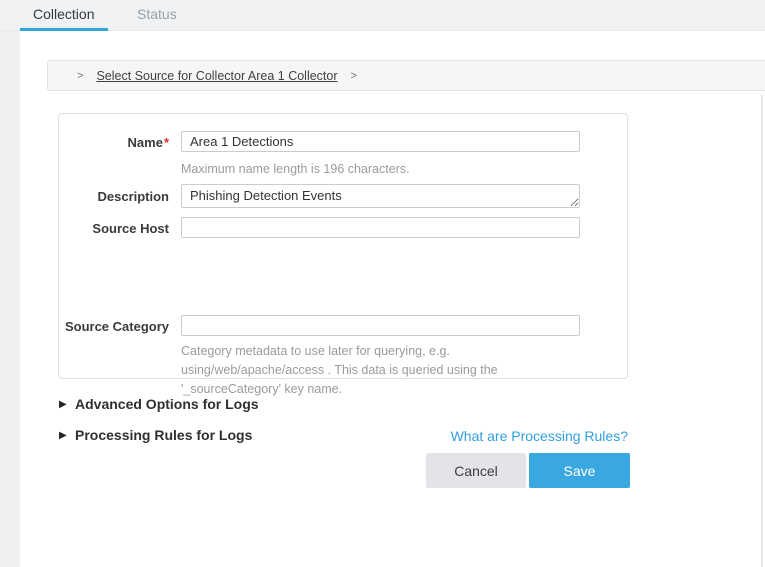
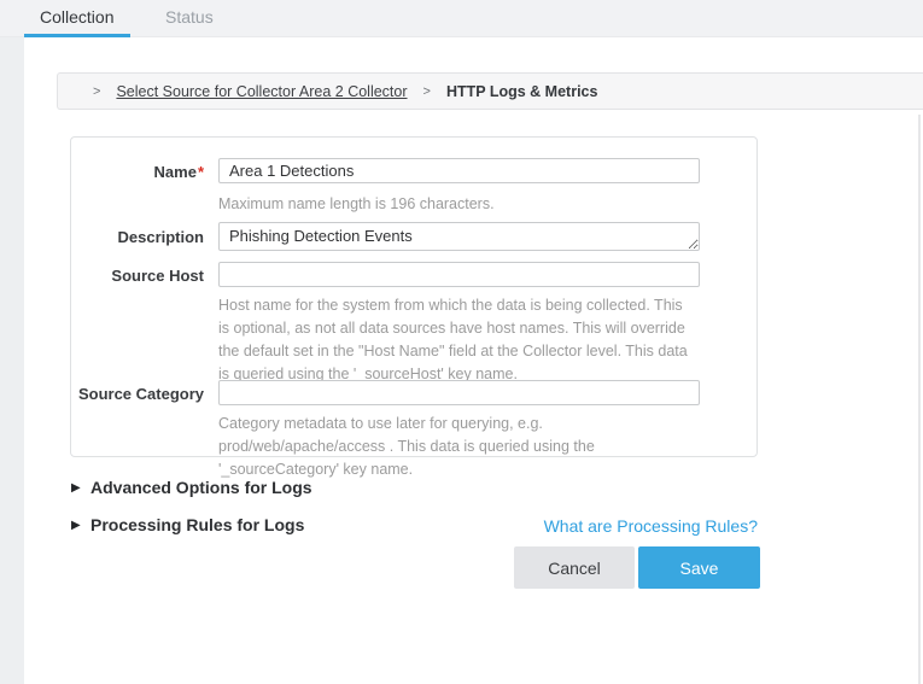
  Collection
  Status
  >
- Select Source for Collector Area 1 Collector
+ Select Source for Collector Area 2 Collector
  >
+ HTTP Logs & Metrics
  Name*
  Area 1 Detections
  Maximum name length is 196 characters.
  Description
  Phishing Detection Events
  Source Host
+ Host name for the system from which the data is being collected. This is optional, as not all data sources have host names. This will override the default set in the "Host Name" field at the Collector level. This data is queried using the '_sourceHost' key name.
  Source Category
- Category metadata to use later for querying, e.g. using/web/apache/access . This data is queried using the '_sourceCategory' key name.
+ Category metadata to use later for querying, e.g. prod/web/apache/access . This data is queried using the '_sourceCategory' key name.
  ▶
  Advanced Options for Logs
  ▶
  Processing Rules for Logs
  What are Processing Rules?
  Cancel
  Save
